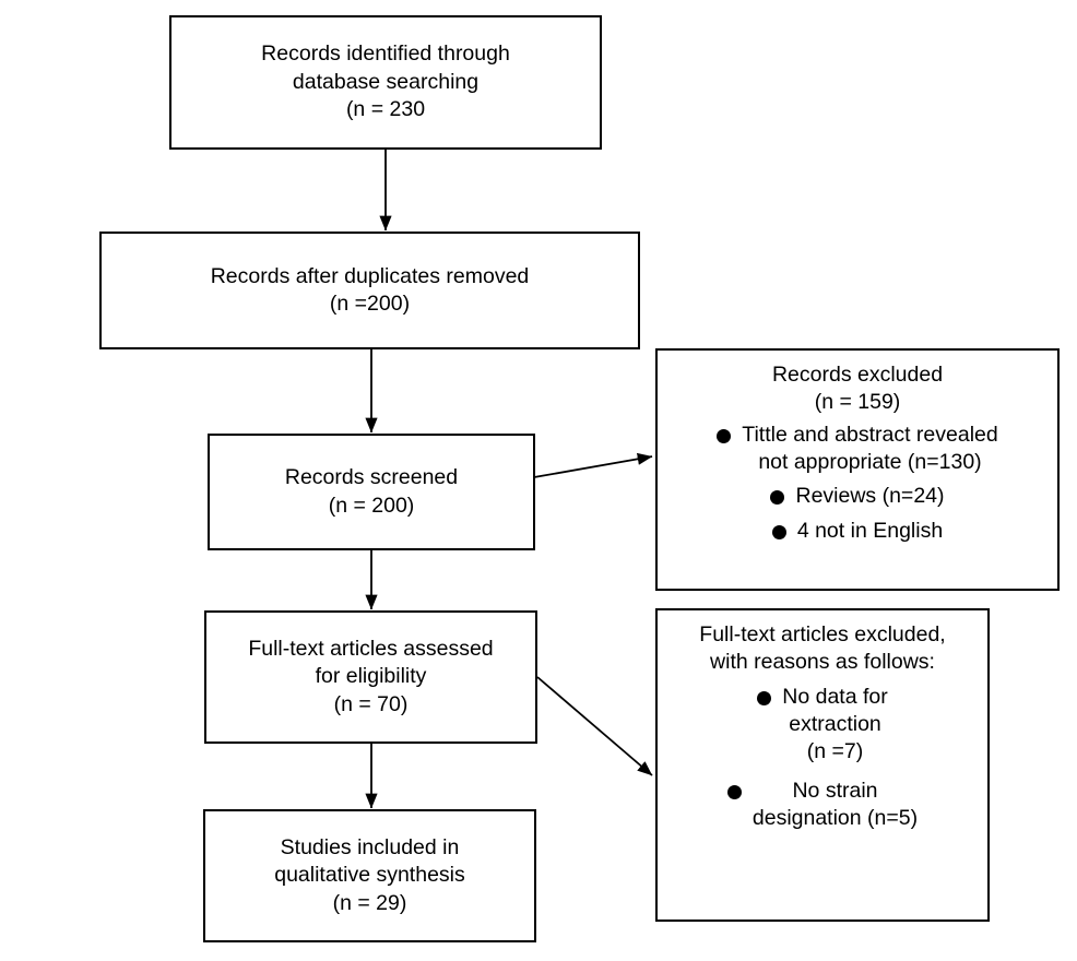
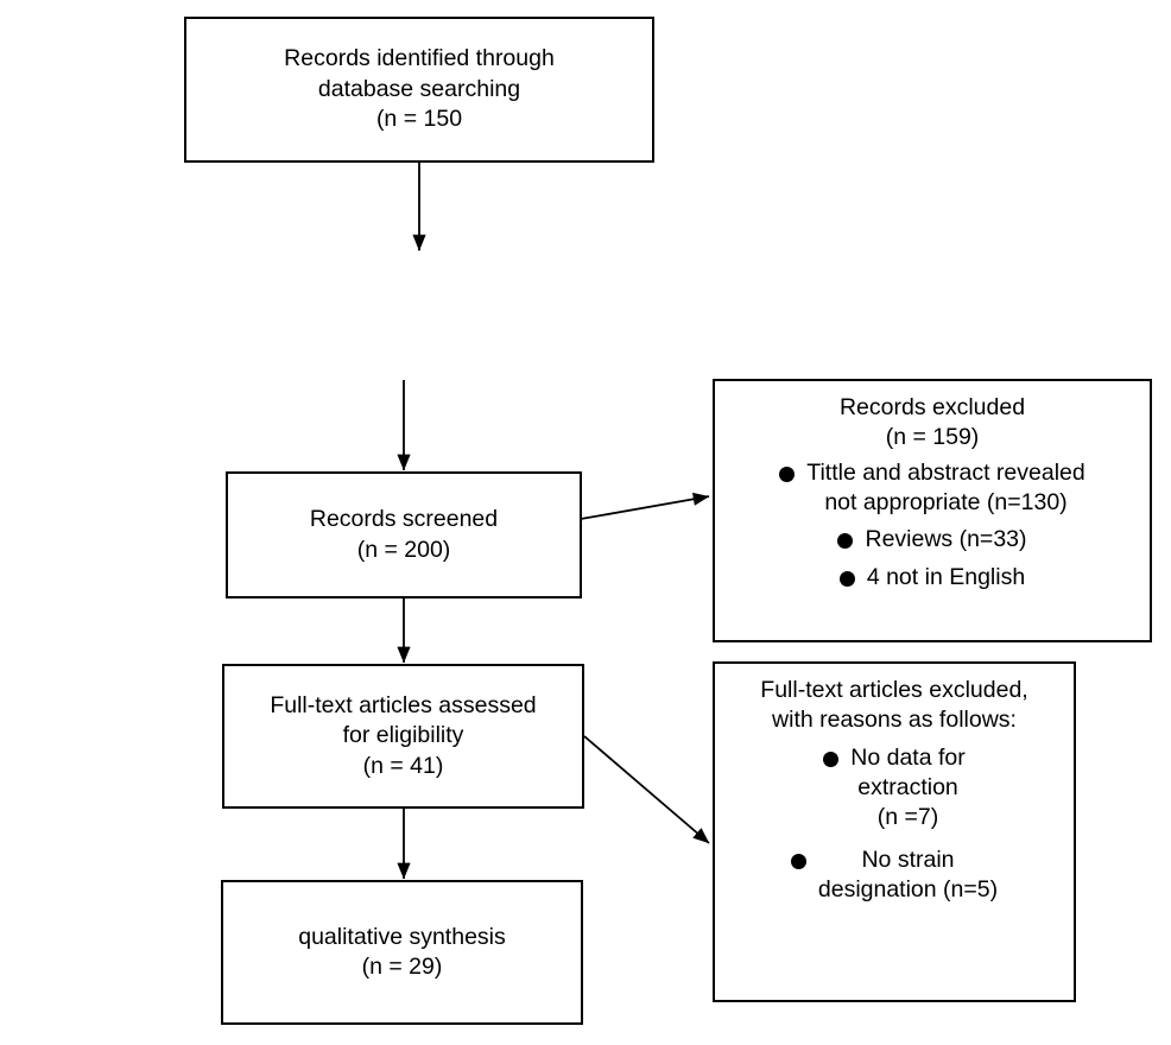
  Records identified through
  database searching
- (n = 230
+ (n = 150
- Records after duplicates removed
- (n =200)
  Records screened
  (n = 200)
  Full-text articles assessed
  for eligibility
- (n = 70)
+ (n = 41)
- Studies included in
  qualitative synthesis
  (n = 29)
  Records excluded
  (n = 159)
  Tittle and abstract revealed
  not appropriate (n=130)
- Reviews (n=24)
+ Reviews (n=33)
  4 not in English
  Full-text articles excluded,
  with reasons as follows:
  No data for
  extraction
  (n =7)
  No strain
  designation (n=5)
